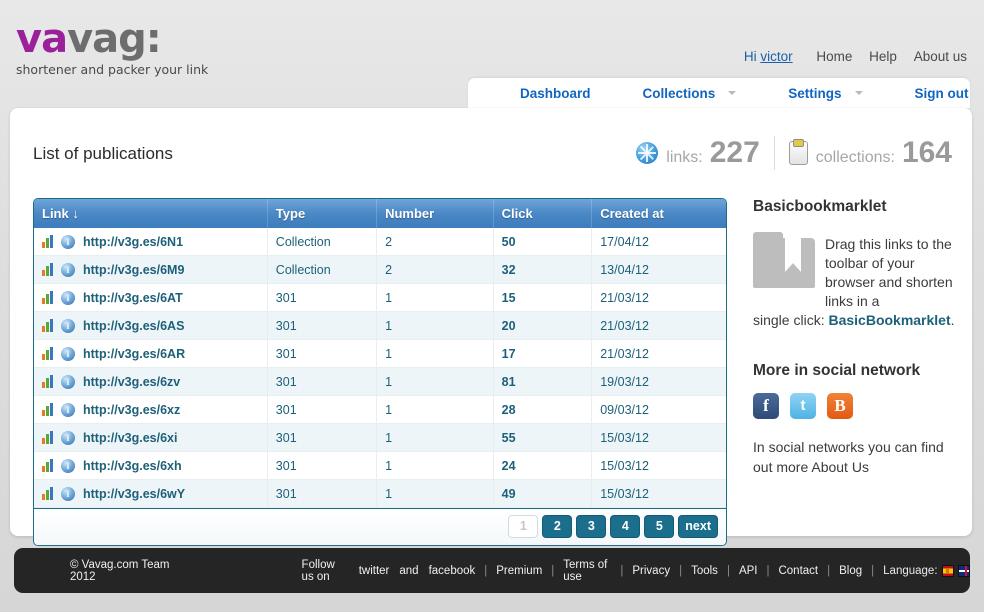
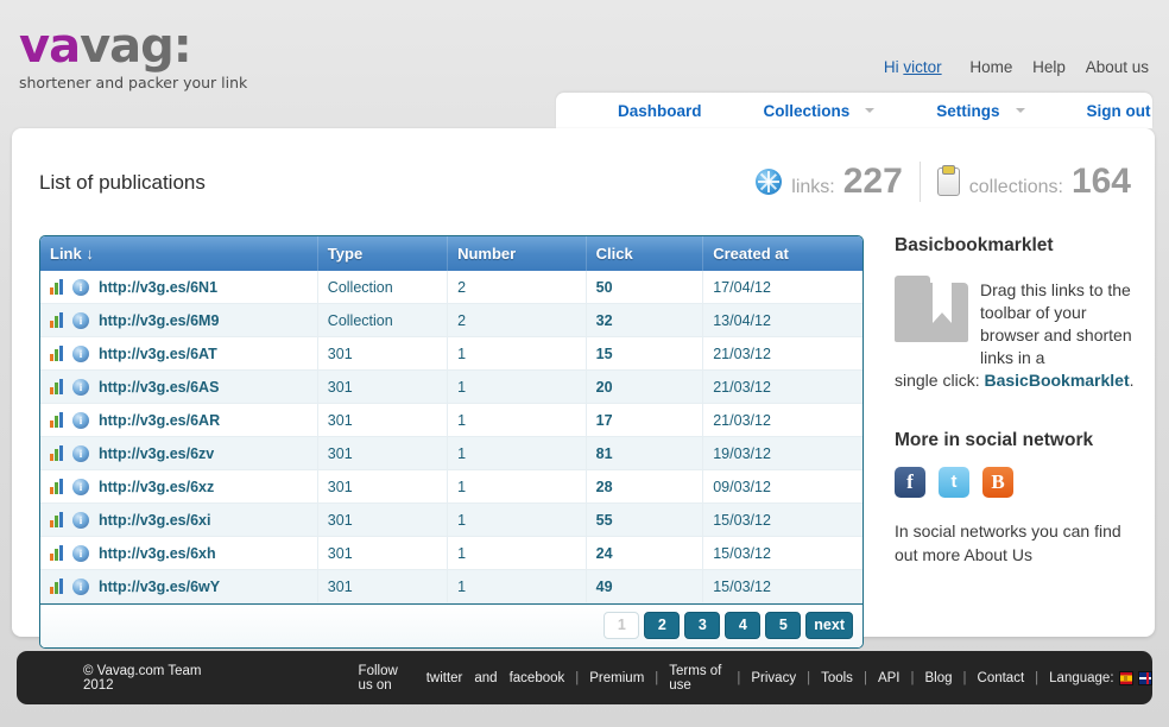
  vavag:
  shortener and packer your link
  Hi victor Home Help About us
  Dashboard
  Collections
  Settings
  Sign out
  List of publications
  links:
  227
  collections:
  164
  Link ↓	Type	Number	Click	Created at
  i http://v3g.es/6N1	Collection	2	50	17/04/12
  i http://v3g.es/6M9	Collection	2	32	13/04/12
  i http://v3g.es/6AT	301	1	15	21/03/12
  i http://v3g.es/6AS	301	1	20	21/03/12
  i http://v3g.es/6AR	301	1	17	21/03/12
  i http://v3g.es/6zv	301	1	81	19/03/12
  i http://v3g.es/6xz	301	1	28	09/03/12
  i http://v3g.es/6xi	301	1	55	15/03/12
  i http://v3g.es/6xh	301	1	24	15/03/12
  i http://v3g.es/6wY	301	1	49	15/03/12
  1
  2
  3
  4
  5
  next
  Basicbookmarklet
  Drag this links to the toolbar of your browser and shorten links in a
  single click: BasicBookmarklet.
  More in social network
  f
  t
  B
  In social networks you can find out more About Us
  © Vavag.com Team 2012
  Follow us on
  twitter
  and
  facebook
  |
  Premium
  |
  Terms of use
  |
  Privacy
  |
  Tools
  |
  API
  |
- Contact
+ Blog
  |
- Blog
+ Contact
  |
  Language:
